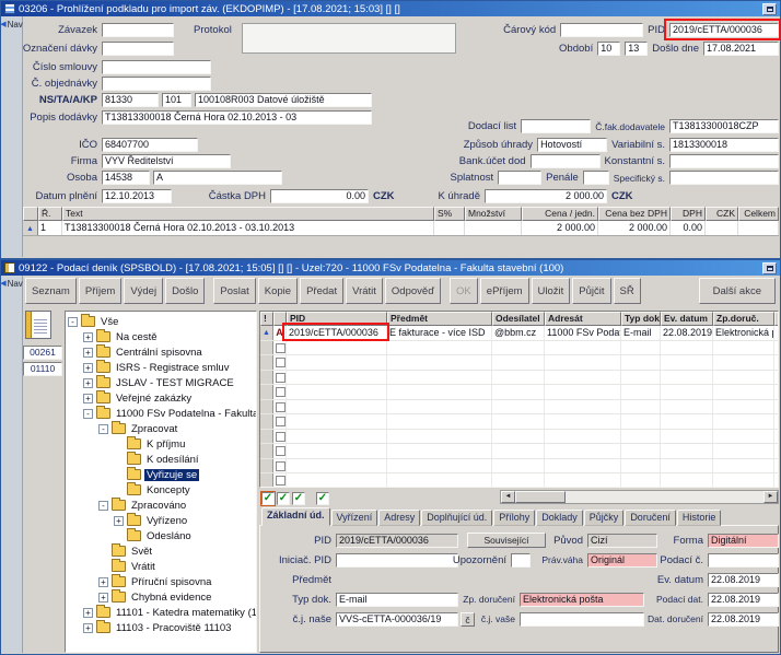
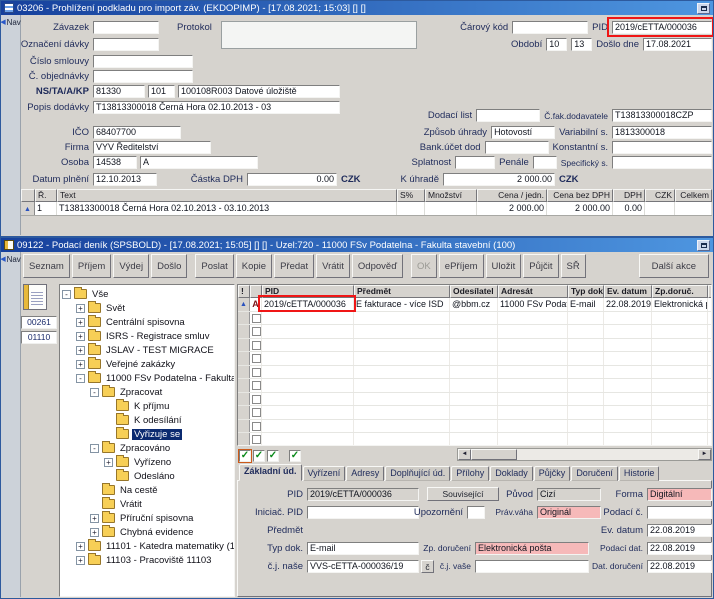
  03206 - Prohlížení podkladu pro import záv. (EKDOPIMP) - [17.08.2021; 15:03] [] []
  Nav
  Závazek
  Protokol
  Čárový kód
  PID
  2019/cETTA/000036
  Označení dávky
  Období
  10
  13
  Došlo dne
  17.08.2021
  Číslo smlouvy
  Č. objednávky
  NS/TA/A/KP
  81330
  101
  100108R003 Datové úložiště
  Popis dodávky
  T13813300018 Černá Hora 02.10.2013 - 03
  Dodací list
  Č.fak.dodavatele
  T13813300018CZP
  IČO
  68407700
  Způsob úhrady
  Hotovostí
  Variabilní s.
  1813300018
  Firma
  VYV Ředitelství
  Bank.účet dod
  Konstantní s.
  Osoba
  14538
  A
  Splatnost
  Penále
  Specifický s.
  Datum plnění
  12.10.2013
  Částka DPH
  0.00
  CZK
  K úhradě
  2 000.00
  CZK
  Ř.
  Text
  S%
  Množství
  Cena / jedn.
  Cena bez DPH
  DPH
  CZK
  Celkem
  1
  T13813300018 Černá Hora 02.10.2013 - 03.10.2013
  2 000.00
  2 000.00
  0.00
  09122 - Podací deník (SPSBOLD) - [17.08.2021; 15:05] [] [] - Uzel:720 - 11000 FSv Podatelna - Fakulta stavební (100)
  Nav
  Seznam
  Příjem
  Výdej
  Došlo
  Poslat
  Kopie
  Předat
  Vrátit
  Odpověď
  OK
  ePříjem
  Uložit
  Půjčit
  SŘ
  Další akce
  00261
  01110
  -
  Vše
  +
- Na cestě
+ Svět
  +
  Centrální spisovna
  +
  ISRS - Registrace smluv
  +
  JSLAV - TEST MIGRACE
  +
  Veřejné zakázky
  -
  11000 FSv Podatelna - Fakulta
  -
  Zpracovat
  K příjmu
  K odesílání
  Vyřizuje se
- Koncepty
  -
  Zpracováno
  +
  Vyřízeno
  Odesláno
- Svět
+ Na cestě
  Vrátit
  +
  Příruční spisovna
  +
  Chybná evidence
  +
  11101 - Katedra matematiky (1
  +
  11103 - Pracoviště 11103
  !
  PID
  Předmět
  Odesílatel
  Adresát
  Typ dok
  Ev. datum
  Zp.doruč.
  A
  2019/cETTA/000036
  E fakturace - více ISD
  @bbm.cz
  11000 FSv Podat
  E-mail
  22.08.2019
  Elektronická
  ✓
  ✓
  ✓
  ✓
  Základní úd.
  Vyřízení
  Adresy
  Doplňující úd.
  Přílohy
  Doklady
  Půjčky
  Doručení
  Historie
  PID
  2019/cETTA/000036
  Související
  Původ
  Cizí
  Forma
  Digitální
  Iniciač. PID
  Upozornění
  Práv.váha
  Originál
  Podací č.
  Předmět
  Ev. datum
  22.08.2019
  Typ dok.
  E-mail
  Zp. doručení
  Elektronická pošta
  Podací dat.
  22.08.2019
  č.j. naše
  VVS-cETTA-000036/19
  č
  č.j. vaše
  Dat. doručení
  22.08.2019
